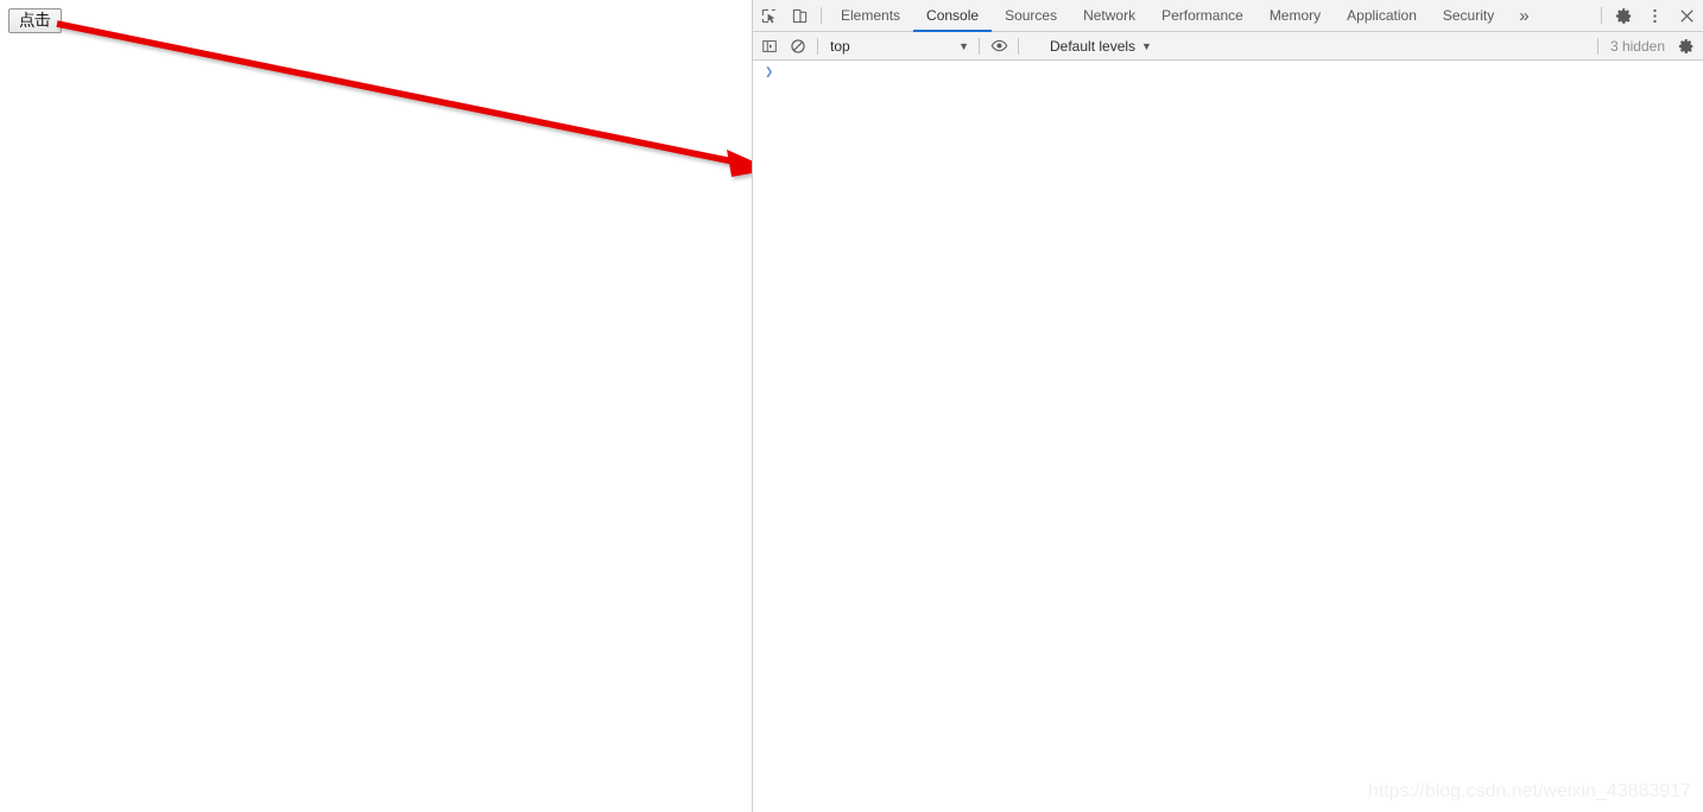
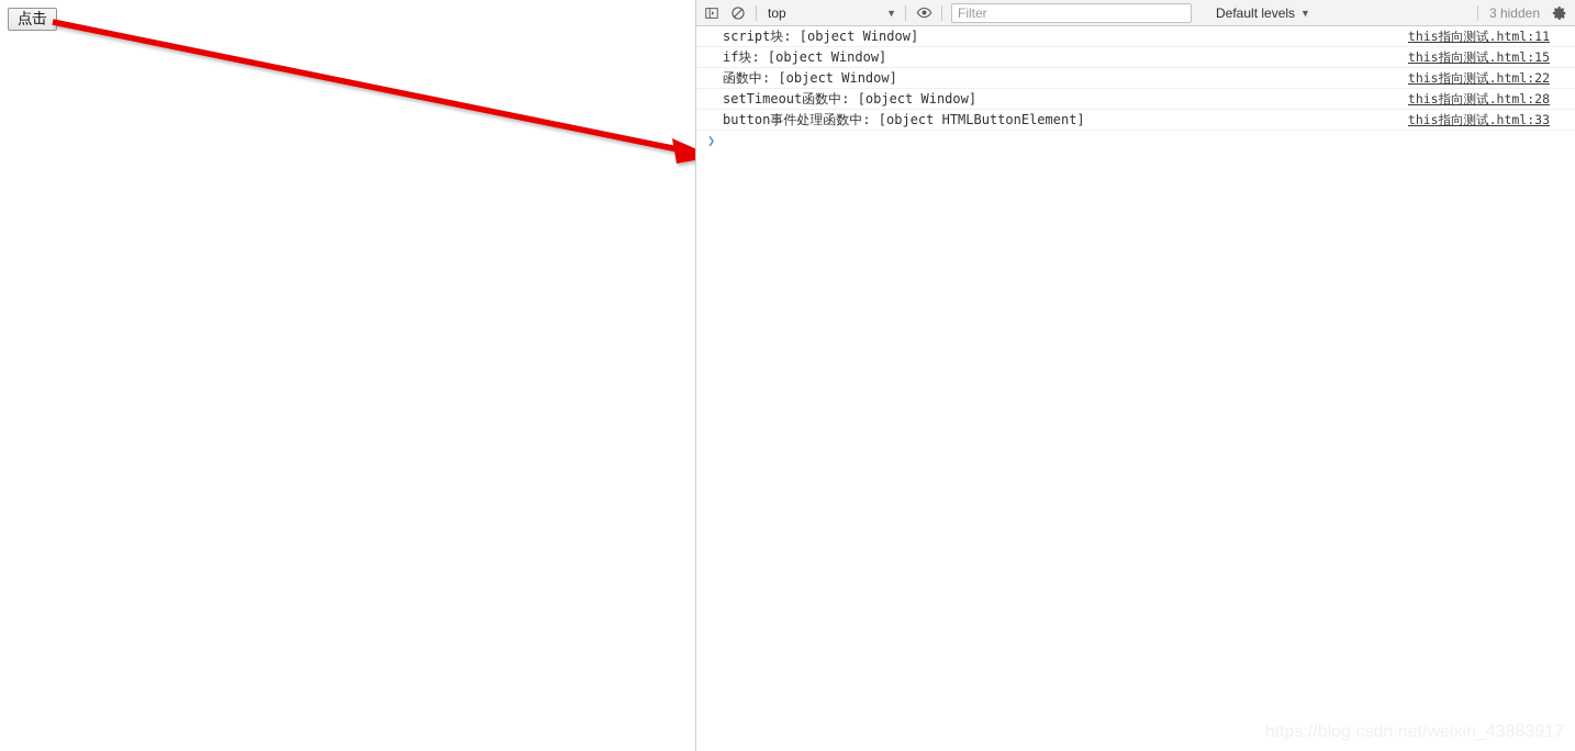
  点击
- Elements
- Console
- Sources
- Network
- Performance
- Memory
- Application
- Security
- »
  top
  ▼
+ Filter
  Default levels
  ▼
  3 hidden
+ script块: [object Window]
+ this指向测试.html:11
+ if块: [object Window]
+ this指向测试.html:15
+ 函数中: [object Window]
+ this指向测试.html:22
+ setTimeout函数中: [object Window]
+ this指向测试.html:28
+ button事件处理函数中: [object HTMLButtonElement]
+ this指向测试.html:33
  ❯
